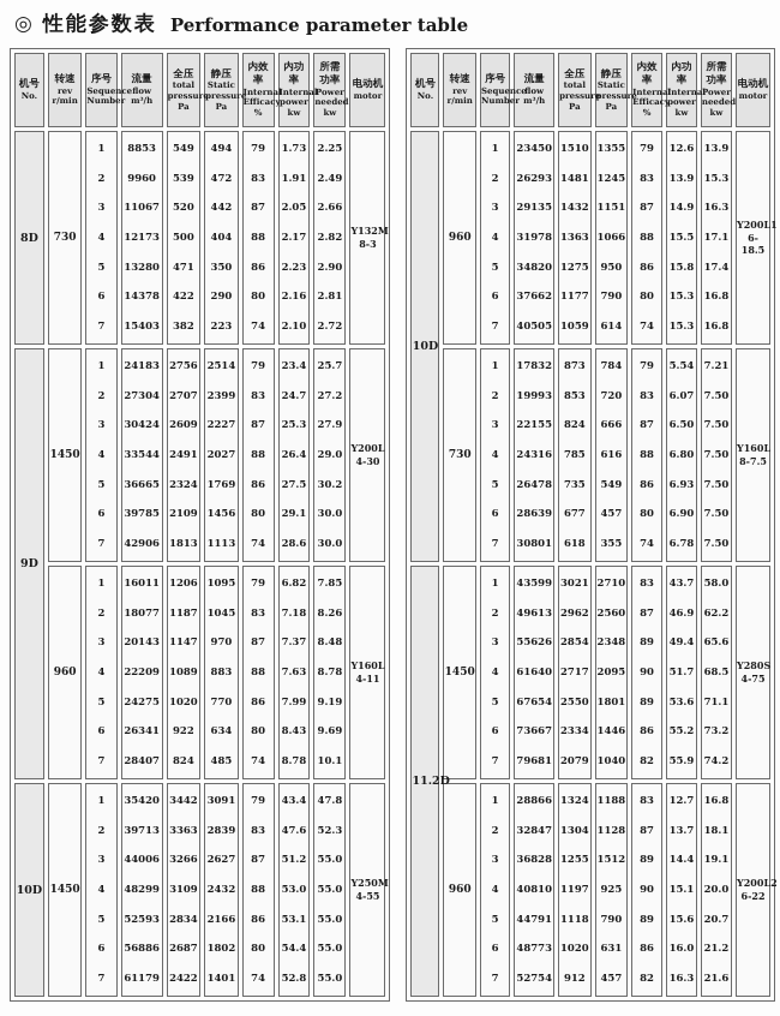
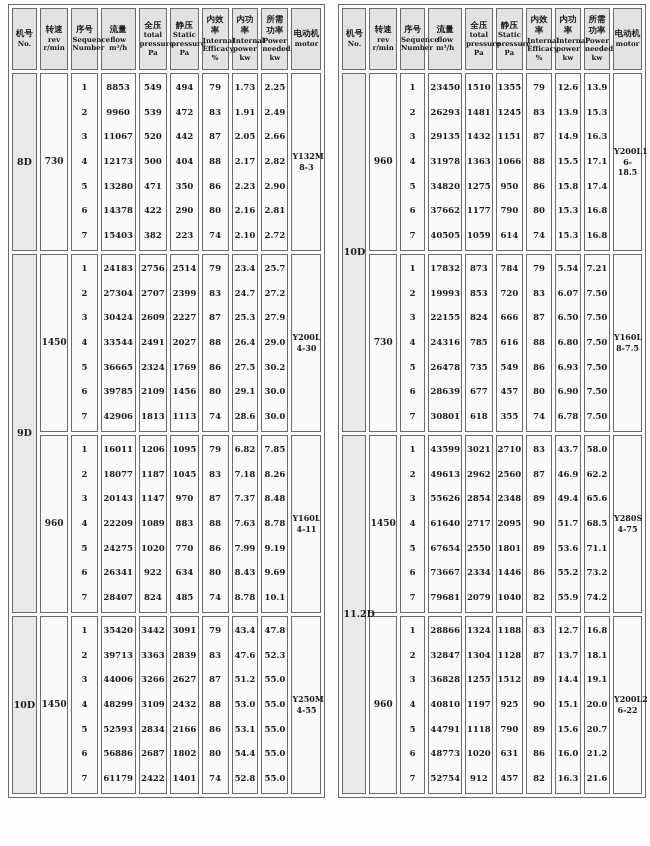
- ◎
- 性能参数表
- Performance parameter table
  机号No.	转速revr/min	序号SequenceNumber	流量flowm³/h	全压totalpressurPa	静压StaticpressurPa	内效率InternaEfficacy%	内功率Internapowerkw	所需功率Powerneededkw	电动机motor
  8D	730	1234567	885399601106712173132801437815403	549539520500471422382	494472442404350290223	79838788868074	1.731.912.052.172.232.162.10	2.252.492.662.822.902.812.72	Y132M8-3
  9D	1450	1234567	24183273043042433544366653978542906	2756270726092491232421091813	2514239922272027176914561113	79838788868074	23.424.725.326.427.529.128.6	25.727.227.929.030.230.030.0	Y200L4-30
  960	1234567	16011180772014322209242752634128407	12061187114710891020922824	10951045970883770634485	79838788868074	6.827.187.377.637.998.438.78	7.858.268.488.789.199.6910.1	Y160L4-11
  10D	1450	1234567	35420397134400648299525935688661179	3442336332663109283426872422	3091283926272432216618021401	79838788868074	43.447.651.253.053.154.452.8	47.852.355.055.055.055.055.0	Y250M4-55
  机号No.	转速revr/min	序号SequencNumber	流量flowm³/h	全压totalpressurPa	静压StaticpressurPa	内效率InternaEfficac%	内功率Internapowerkw	所需功率Powerneededkw	电动机motor
  10D	960	1234567	23450262932913531978348203766240505	1510148114321363127511771059	1355124511511066950790614	79838788868074	12.613.914.915.515.815.315.3	13.915.316.317.117.416.816.8	Y200L16-18.5
  730	1234567	17832199932215524316264782863930801	873853824785735677618	784720666616549457355	79838788868074	5.546.076.506.806.936.906.78	7.217.507.507.507.507.507.50	Y160L8-7.5
  11.2D	1450	1234567	43599496135562661640676547366779681	3021296228542717255023342079	2710256023482095180114461040	83878990898682	43.746.949.451.753.655.255.9	58.062.265.668.571.173.274.2	Y280S4-75
  960	1234567	28866328473682840810447914877352754	132413041255119711181020912	118811281512925790631457	83878990898682	12.713.714.415.115.616.016.3	16.818.119.120.020.721.221.6	Y200L26-22
